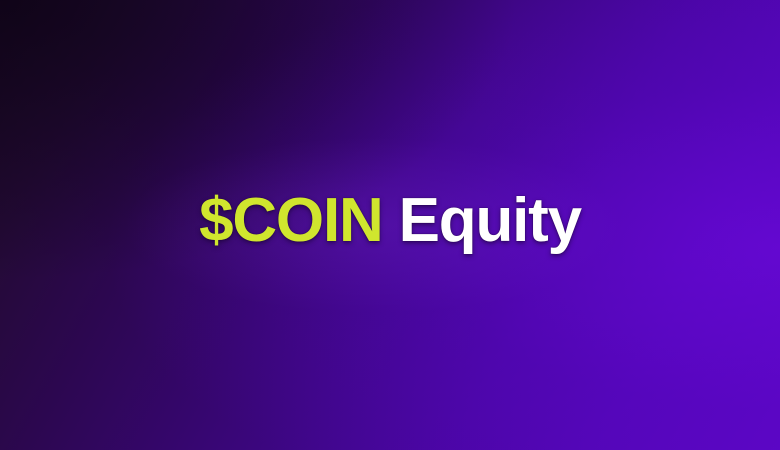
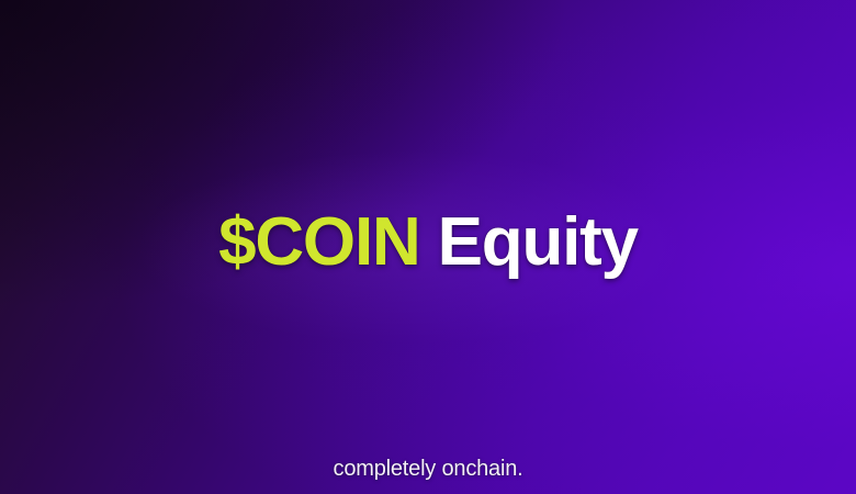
  $COIN Equity
+ completely onchain.
